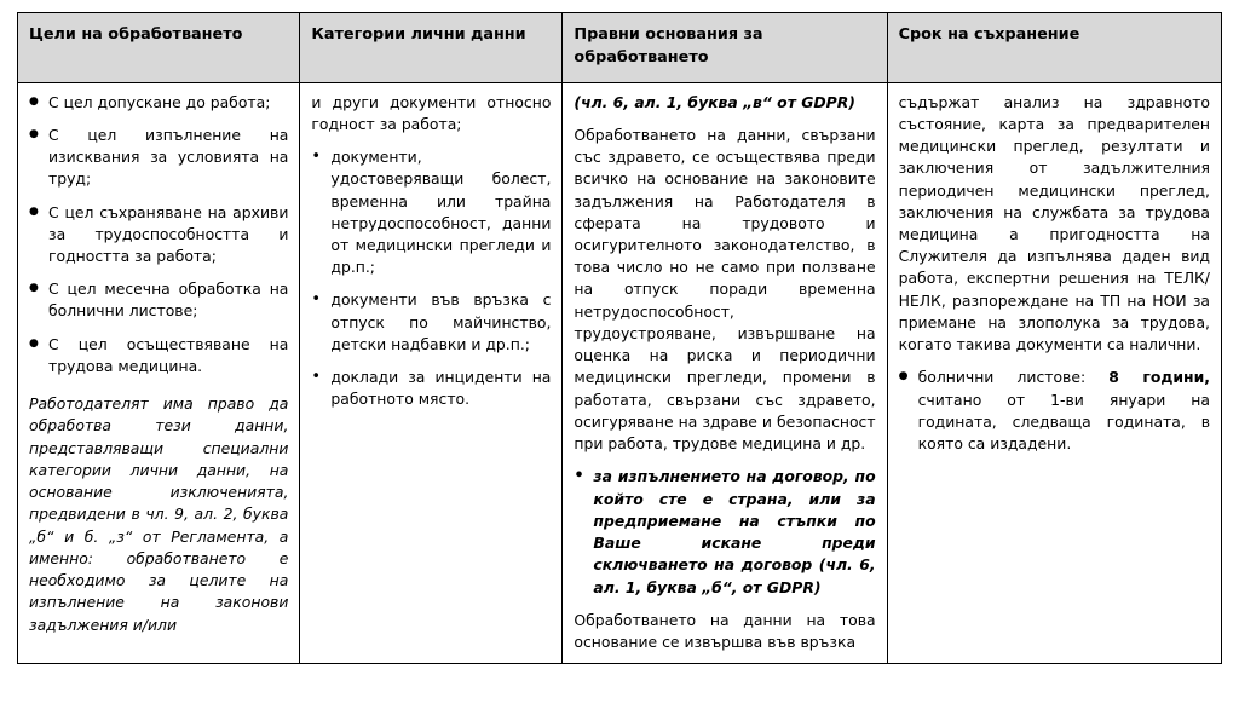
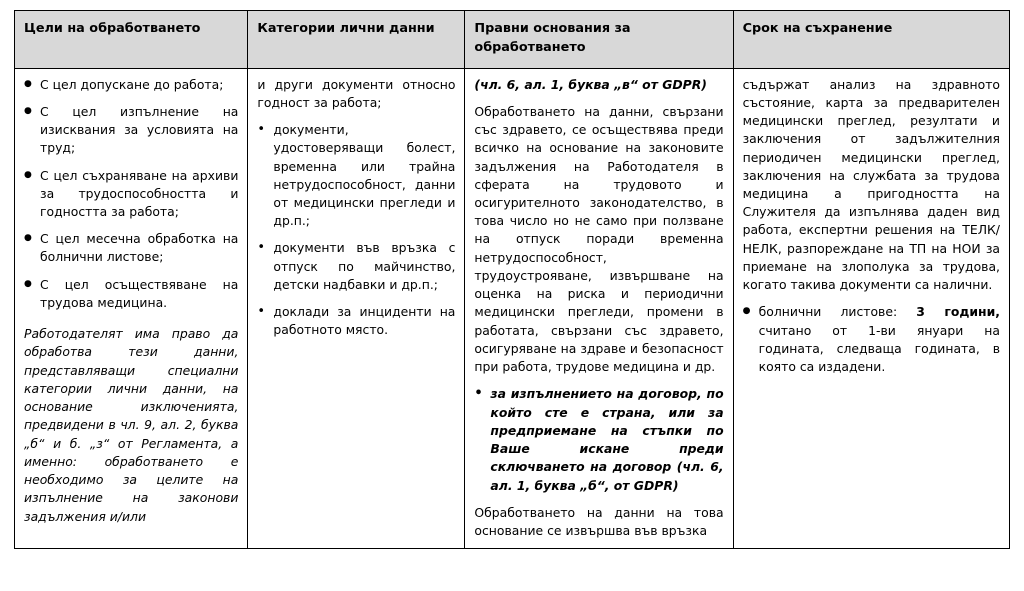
  Цели на обработването	Категории лични данни	Правни основания за обработването	Срок на съхранение
- С цел допускане до работа; С цел изпълнение на изисквания за условията на труд; С цел съхраняване на архиви за трудоспособността и годността за работа; С цел месечна обработка на болнични листове; С цел осъществяване на трудова медицина. Работодателят има право да обработва тези данни, представляващи специални категории лични данни, на основание изключенията, предвидени в чл. 9, ал. 2, буква „б“ и б. „з“ от Регламента, а именно: обработването е необходимо за целите на изпълнение на законови задължения и/или	и други документи относно годност за работа; документи, удостоверяващи болест, временна или трайна нетрудоспособност, данни от медицински прегледи и др.п.; документи във връзка с отпуск по майчинство, детски надбавки и др.п.; доклади за инциденти на работното място.	(чл. 6, ал. 1, буква „в“ от GDPR) Обработването на данни, свързани със здравето, се осъществява преди всичко на основание на законовите задължения на Работодателя в сферата на трудовото и осигурителното законодателство, в това число но не само при ползване на отпуск поради временна нетрудоспособност, трудоустрояване, извършване на оценка на риска и периодични медицински прегледи, промени в работата, свързани със здравето, осигуряване на здраве и безопасност при работа, трудове медицина и др. за изпълнението на договор, по който сте е страна, или за предприемане на стъпки по Ваше искане преди сключването на договор (чл. 6, ал. 1, буква „б“, от GDPR) Обработването на данни на това основание се извършва във връзка	съдържат анализ на здравното състояние, карта за предварителен медицински преглед, резултати и заключения от задължителния периодичен медицински преглед, заключения на службата за трудова медицина а пригодността на Служителя да изпълнява даден вид работа, експертни решения на ТЕЛК/НЕЛК, разпореждане на ТП на НОИ за приемане на злополука за трудова, когато такива документи са налични. болнични листове: 8 години, считано от 1-ви януари на годината, следваща годината, в която са издадени.
+ С цел допускане до работа; С цел изпълнение на изисквания за условията на труд; С цел съхраняване на архиви за трудоспособността и годността за работа; С цел месечна обработка на болнични листове; С цел осъществяване на трудова медицина. Работодателят има право да обработва тези данни, представляващи специални категории лични данни, на основание изключенията, предвидени в чл. 9, ал. 2, буква „б“ и б. „з“ от Регламента, а именно: обработването е необходимо за целите на изпълнение на законови задължения и/или	и други документи относно годност за работа; документи, удостоверяващи болест, временна или трайна нетрудоспособност, данни от медицински прегледи и др.п.; документи във връзка с отпуск по майчинство, детски надбавки и др.п.; доклади за инциденти на работното място.	(чл. 6, ал. 1, буква „в“ от GDPR) Обработването на данни, свързани със здравето, се осъществява преди всичко на основание на законовите задължения на Работодателя в сферата на трудовото и осигурителното законодателство, в това число но не само при ползване на отпуск поради временна нетрудоспособност, трудоустрояване, извършване на оценка на риска и периодични медицински прегледи, промени в работата, свързани със здравето, осигуряване на здраве и безопасност при работа, трудове медицина и др. за изпълнението на договор, по който сте е страна, или за предприемане на стъпки по Ваше искане преди сключването на договор (чл. 6, ал. 1, буква „б“, от GDPR) Обработването на данни на това основание се извършва във връзка	съдържат анализ на здравното състояние, карта за предварителен медицински преглед, резултати и заключения от задължителния периодичен медицински преглед, заключения на службата за трудова медицина а пригодността на Служителя да изпълнява даден вид работа, експертни решения на ТЕЛК/НЕЛК, разпореждане на ТП на НОИ за приемане на злополука за трудова, когато такива документи са налични. болнични листове: 3 години, считано от 1-ви януари на годината, следваща годината, в която са издадени.
